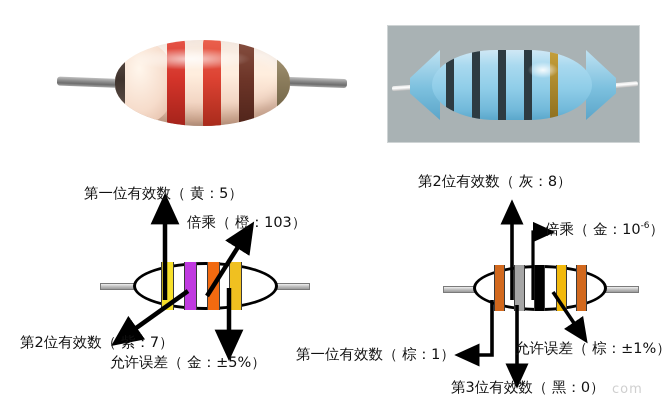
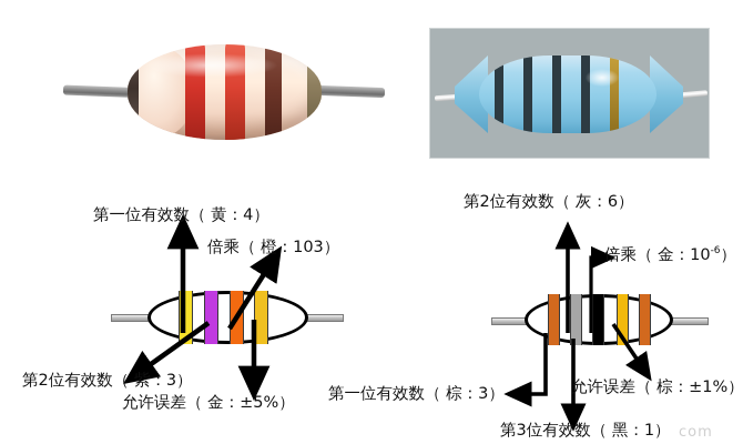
- 第一位有效数（ 黄：5）
+ 第一位有效数（ 黄：4）
  倍乘（ 橙：103）
- 第2位有效数（ 紫：7）
+ 第2位有效数（ 紫：3）
  允许误差（ 金：±5%）
- 第2位有效数（ 灰：8）
+ 第2位有效数（ 灰：6）
  倍乘（ 金：10-6）
- 第一位有效数（ 棕：1）
+ 第一位有效数（ 棕：3）
  允许误差（ 棕：±1%）
- 第3位有效数（ 黑：0）
+ 第3位有效数（ 黑：1）
  com
